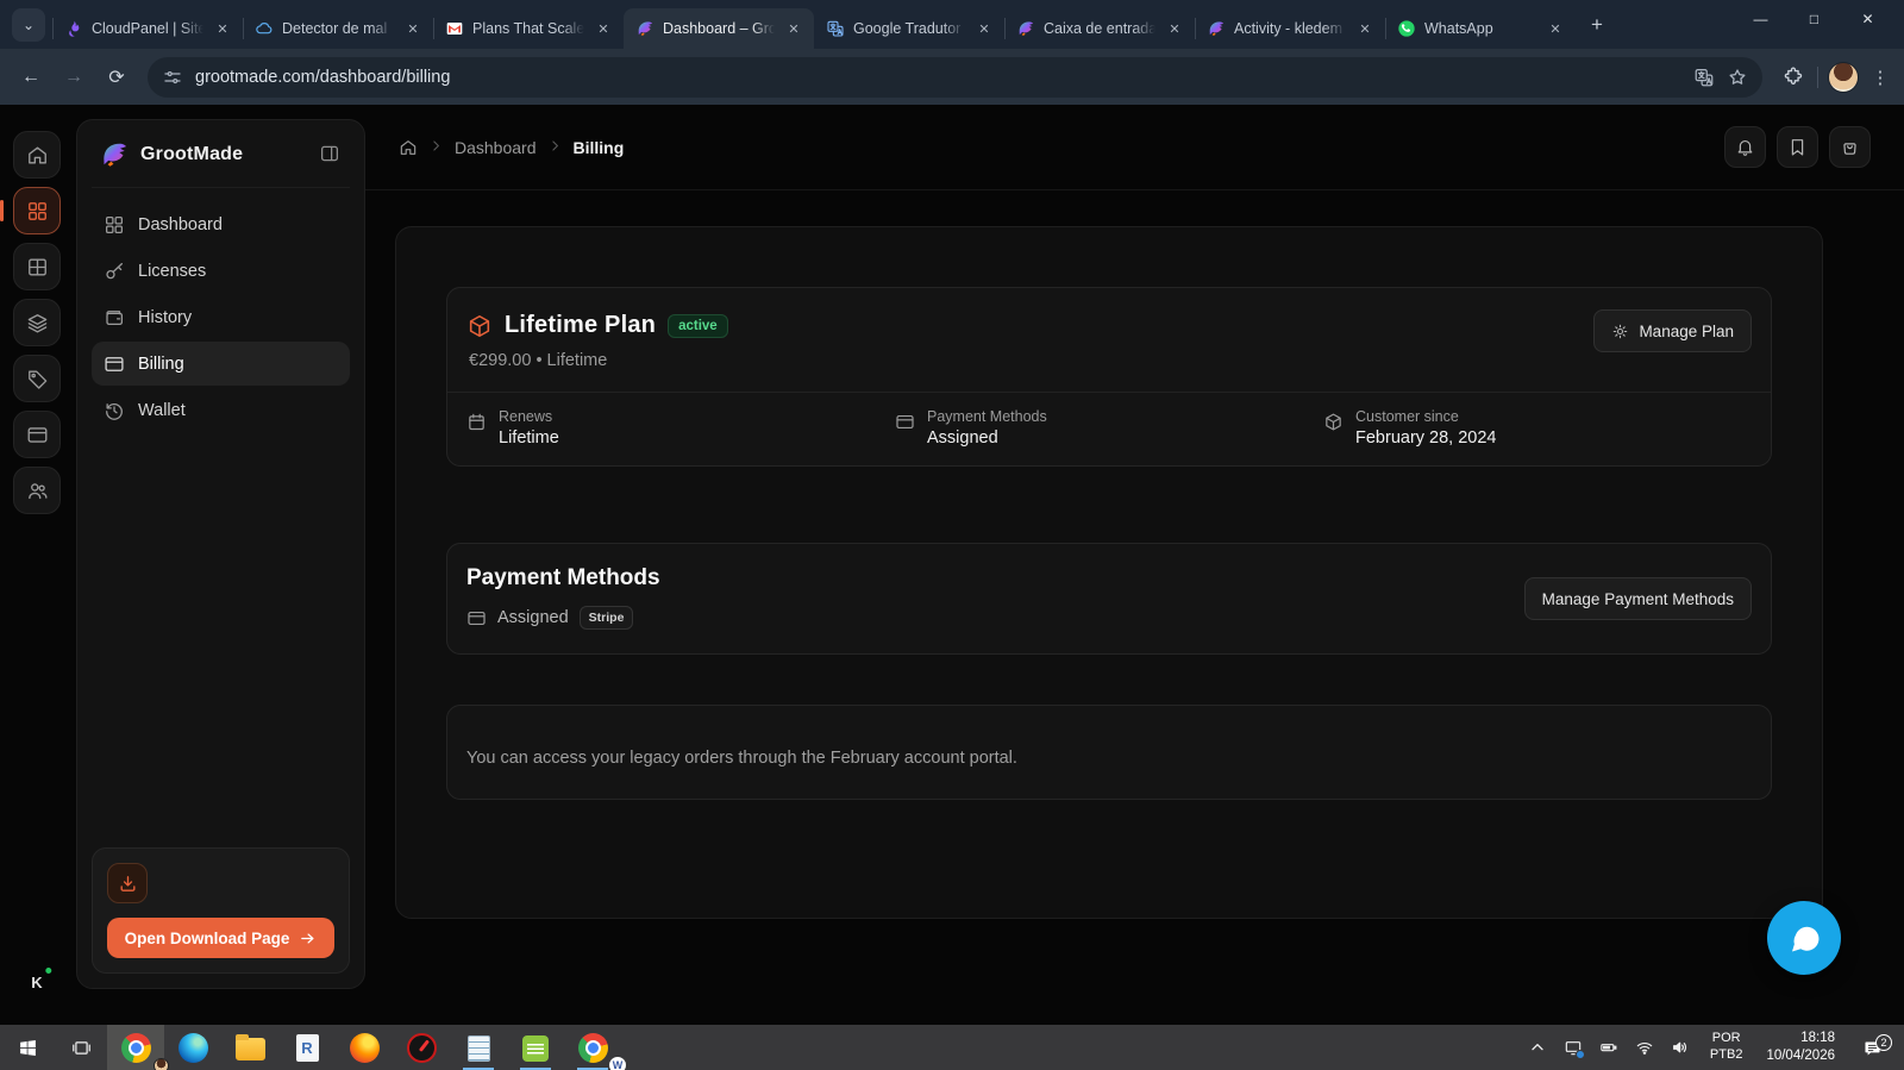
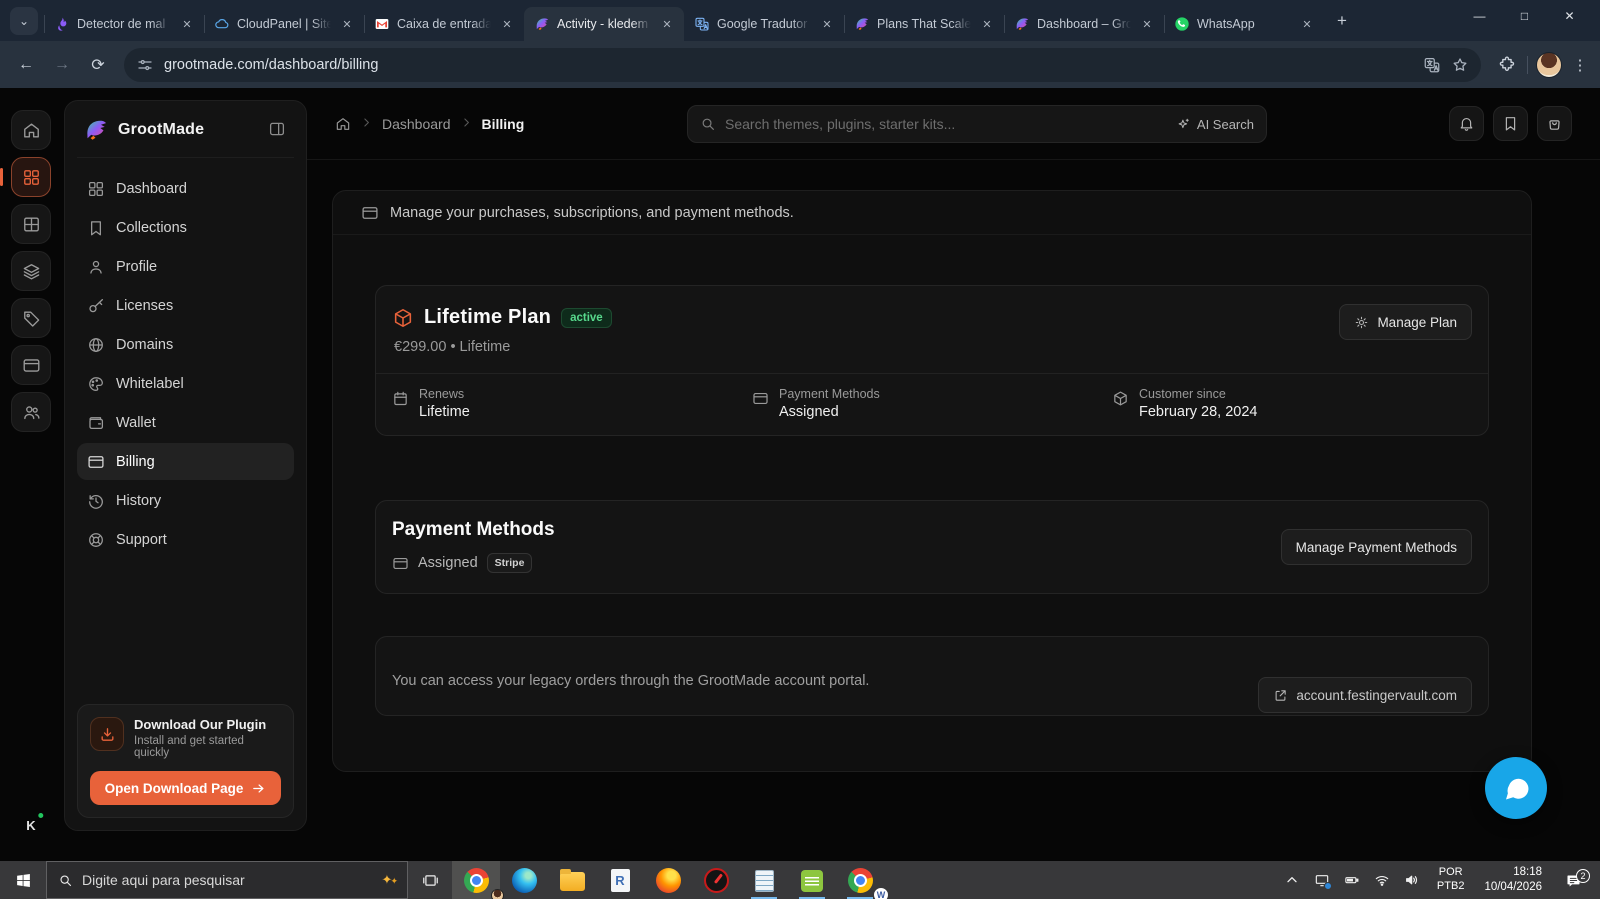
  ⌄
- CloudPanel | Site
+ Detector de mal
  ✕
- Detector de mal
+ CloudPanel | Site
  ✕
- Plans That Scale
+ Caixa de entrada
  ✕
- Dashboard – Gro
+ Activity - kledem
  ✕
  Google Tradutor
  ✕
- Caixa de entrada
+ Plans That Scale
  ✕
- Activity - kledem
+ Dashboard – Gro
  ✕
  WhatsApp
  ✕
  +
  —
  □
  ✕
  ←
  →
  ⟳
  grootmade.com/dashboard/billing
  ⋮
  K
  GrootMade
  Dashboard
+ Collections
+ Profile
  Licenses
+ Domains
+ Whitelabel
- History
+ Wallet
  Billing
- Wallet
+ History
+ Support
+ Download Our Plugin
+ Install and get started quickly
  Open Download Page
  Dashboard
  Billing
+ Search themes, plugins, starter kits...
+ AI Search
+ Manage your purchases, subscriptions, and payment methods.
  Lifetime Plan
  active
  €299.00 • Lifetime
  Manage Plan
  Renews
  Lifetime
  Payment Methods
  Assigned
  Customer since
  February 28, 2024
  Payment Methods
  Assigned
  Stripe
  Manage Payment Methods
- You can access your legacy orders through the February account portal.
+ You can access your legacy orders through the GrootMade account portal.
+ account.festingervault.com
+ Digite aqui para pesquisar
+ ✦✦
  R
  W
  POR
  PTB2
  18:18
  10/04/2026
  2
